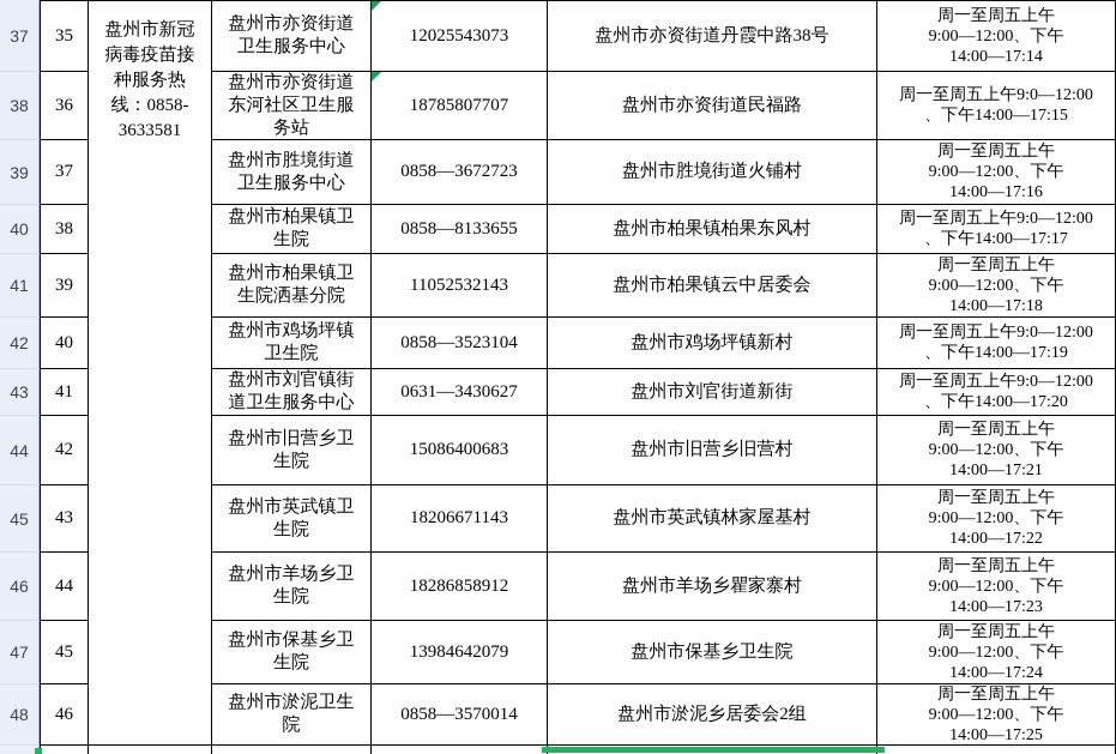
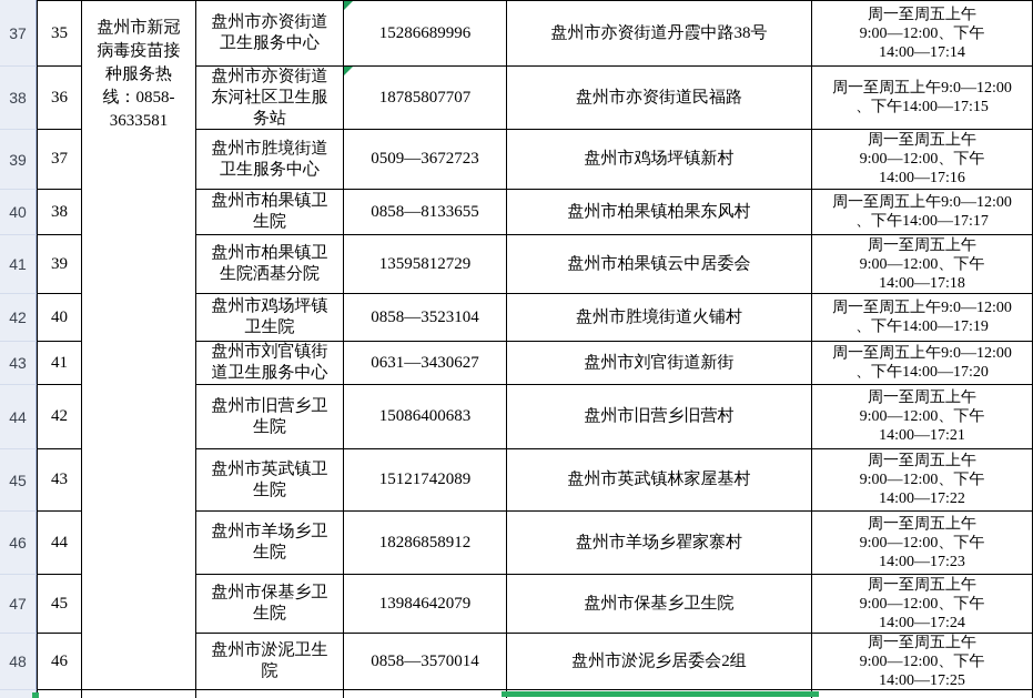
  37
  35
  盘州市亦资街道
  卫生服务中心
- 12025543073
+ 15286689996
  盘州市亦资街道丹霞中路38号
  周一至周五上午
  9:00—12:00、下午
  14:00—17:14
  盘州市新冠
  病毒疫苗接
  种服务热
  线：0858-
  3633581
  38
  36
  盘州市亦资街道
  东河社区卫生服
  务站
  18785807707
  盘州市亦资街道民福路
  周一至周五上午9:0—12:00
  、下午14:00—17:15
  39
  37
  盘州市胜境街道
  卫生服务中心
- 0858—3672723
+ 0509—3672723
- 盘州市胜境街道火铺村
+ 盘州市鸡场坪镇新村
  周一至周五上午
  9:00—12:00、下午
  14:00—17:16
  40
  38
  盘州市柏果镇卫
  生院
  0858—8133655
  盘州市柏果镇柏果东风村
  周一至周五上午9:0—12:00
  、下午14:00—17:17
  41
  39
  盘州市柏果镇卫
  生院洒基分院
- 11052532143
+ 13595812729
  盘州市柏果镇云中居委会
  周一至周五上午
  9:00—12:00、下午
  14:00—17:18
  42
  40
  盘州市鸡场坪镇
  卫生院
  0858—3523104
- 盘州市鸡场坪镇新村
+ 盘州市胜境街道火铺村
  周一至周五上午9:0—12:00
  、下午14:00—17:19
  43
  41
  盘州市刘官镇街
  道卫生服务中心
  0631—3430627
  盘州市刘官街道新街
  周一至周五上午9:0—12:00
  、下午14:00—17:20
  44
  42
  盘州市旧营乡卫
  生院
  15086400683
  盘州市旧营乡旧营村
  周一至周五上午
  9:00—12:00、下午
  14:00—17:21
  45
  43
  盘州市英武镇卫
  生院
- 18206671143
+ 15121742089
  盘州市英武镇林家屋基村
  周一至周五上午
  9:00—12:00、下午
  14:00—17:22
  46
  44
  盘州市羊场乡卫
  生院
  18286858912
  盘州市羊场乡瞿家寨村
  周一至周五上午
  9:00—12:00、下午
  14:00—17:23
  47
  45
  盘州市保基乡卫
  生院
  13984642079
  盘州市保基乡卫生院
  周一至周五上午
  9:00—12:00、下午
  14:00—17:24
  48
  46
  盘州市淤泥卫生
  院
  0858—3570014
  盘州市淤泥乡居委会2组
  周一至周五上午
  9:00—12:00、下午
  14:00—17:25
